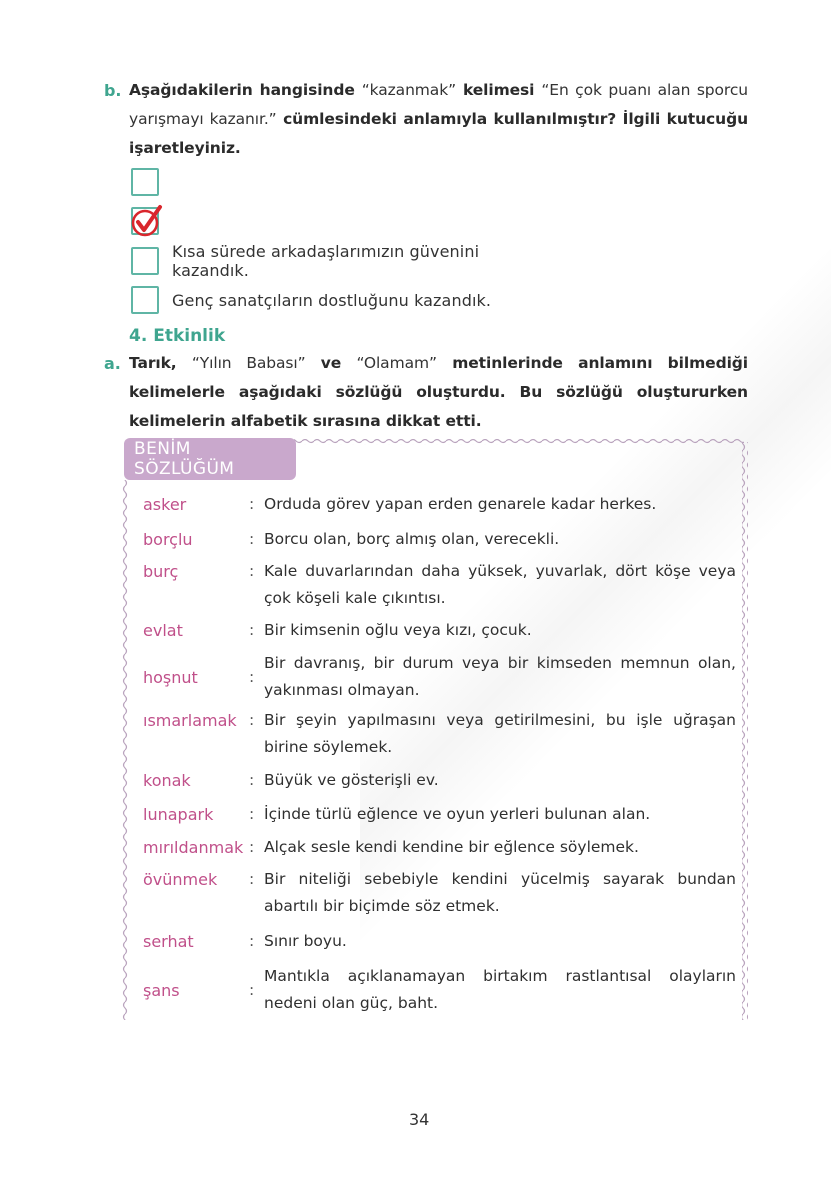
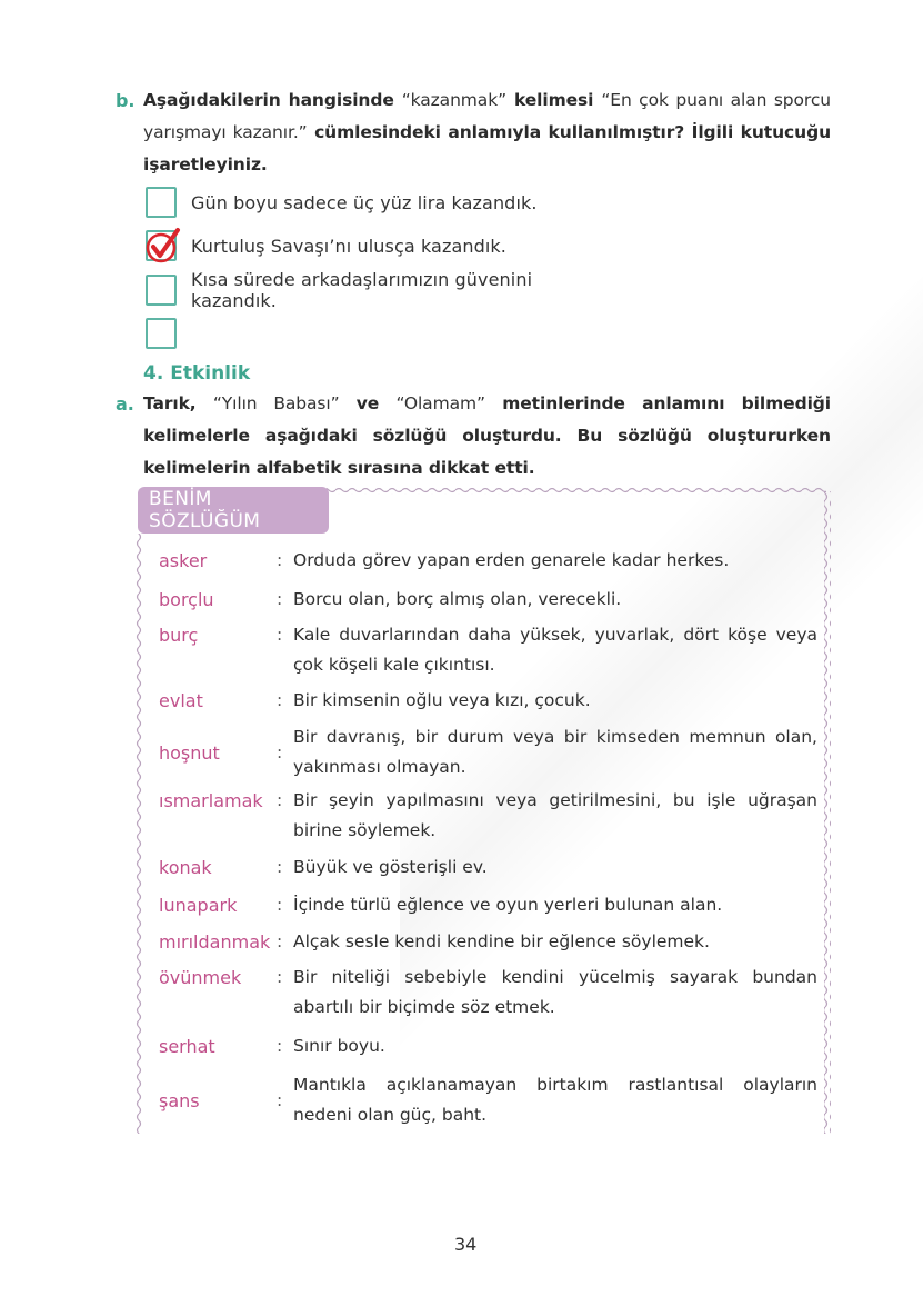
  b.
  Aşağıdakilerin hangisinde “kazanmak” kelimesi “En çok puanı alan sporcu yarışmayı kazanır.” cümlesindeki anlamıyla kullanılmıştır? İlgili kutucuğu işaretleyiniz.
+ Gün boyu sadece üç yüz lira kazandık.
+ Kurtuluş Savaşı’nı ulusça kazandık.
  Kısa sürede arkadaşlarımızın güvenini kazandık.
- Genç sanatçıların dostluğunu kazandık.
  4. Etkinlik
  a.
  Tarık, “Yılın Babası” ve “Olamam” metinlerinde anlamını bilmediği kelimelerle aşağıdaki sözlüğü oluşturdu. Bu sözlüğü oluştururken kelimelerin alfabetik sırasına dikkat etti.
  BENİM SÖZLÜĞÜM
  asker
  :
  Orduda görev yapan erden genarele kadar herkes.
  borçlu
  :
  Borcu olan, borç almış olan, verecekli.
  burç
  :
  Kale duvarlarından daha yüksek, yuvarlak, dört köşe veya çok köşeli kale çıkıntısı.
  evlat
  :
  Bir kimsenin oğlu veya kızı, çocuk.
  hoşnut
  :
  Bir davranış, bir durum veya bir kimseden memnun olan, yakınması olmayan.
  ısmarlamak
  :
  Bir şeyin yapılmasını veya getirilmesini, bu işle uğraşan birine söylemek.
  konak
  :
  Büyük ve gösterişli ev.
  lunapark
  :
  İçinde türlü eğlence ve oyun yerleri bulunan alan.
  mırıldanmak
  :
  Alçak sesle kendi kendine bir eğlence söylemek.
  övünmek
  :
  Bir niteliği sebebiyle kendini yücelmiş sayarak bundan abartılı bir biçimde söz etmek.
  serhat
  :
  Sınır boyu.
  şans
  :
  Mantıkla açıklanamayan birtakım rastlantısal olayların nedeni olan güç, baht.
  34
